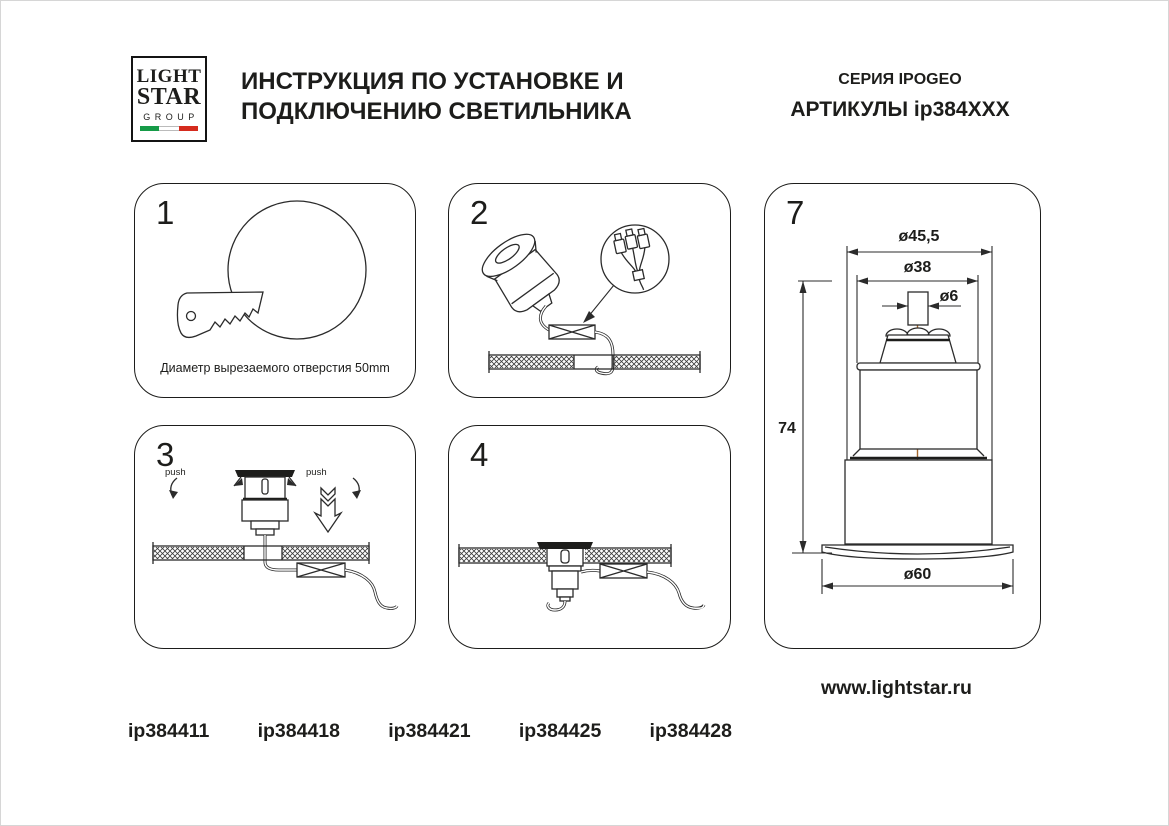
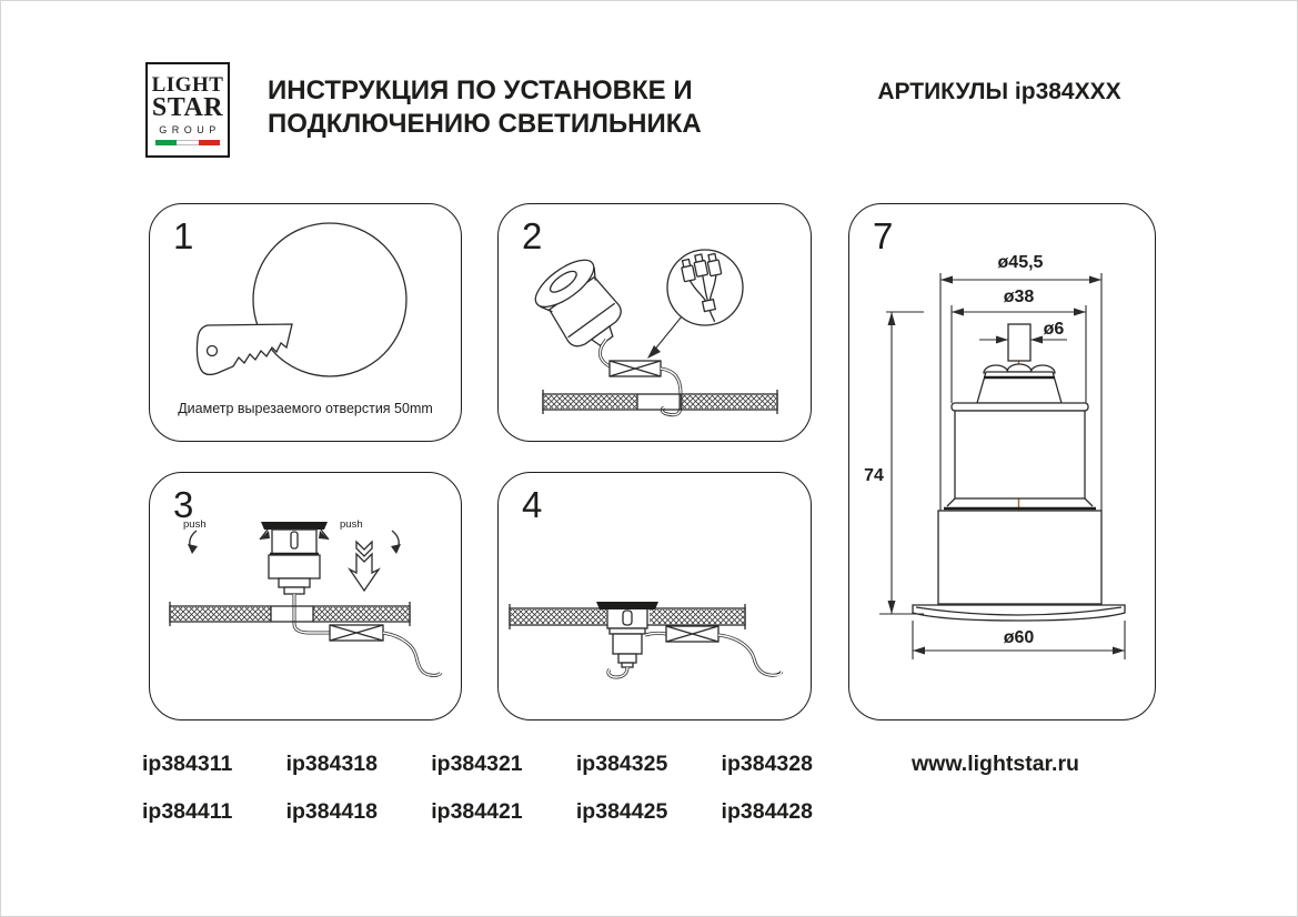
  LIGHT
  STAR
  GROUP
  ИНСТРУКЦИЯ ПО УСТАНОВКЕ И
  ПОДКЛЮЧЕНИЮ СВЕТИЛЬНИКА
- СЕРИЯ IPOGEO
  АРТИКУЛЫ ip384XXX
  1
  Диаметр вырезаемого отверстия 50mm
  2
  3
  push
  push
  4
  7
  ø45,5
  ø38
  ø6
  74
  ø60
+ ip384311
+ ip384318
+ ip384321
+ ip384325
+ ip384328
  ip384411
  ip384418
  ip384421
  ip384425
  ip384428
  www.lightstar.ru
